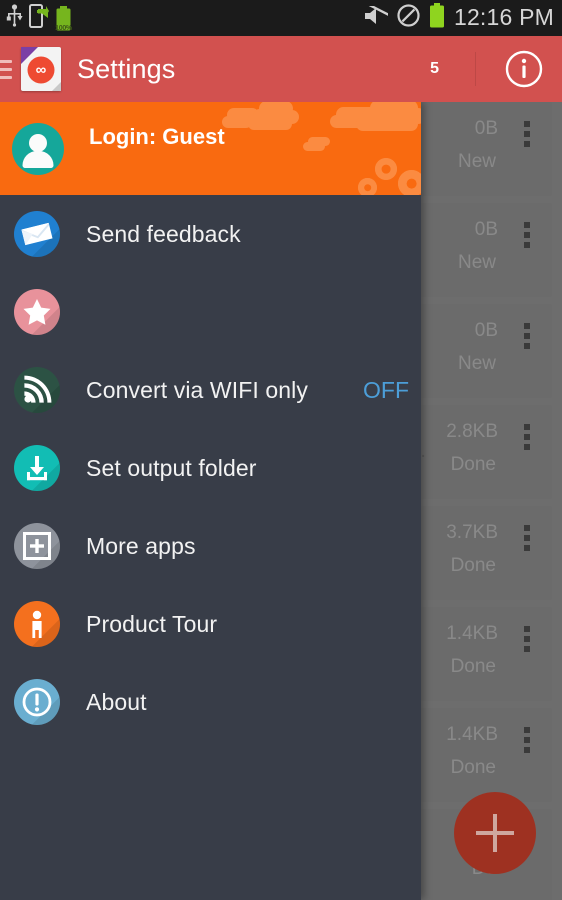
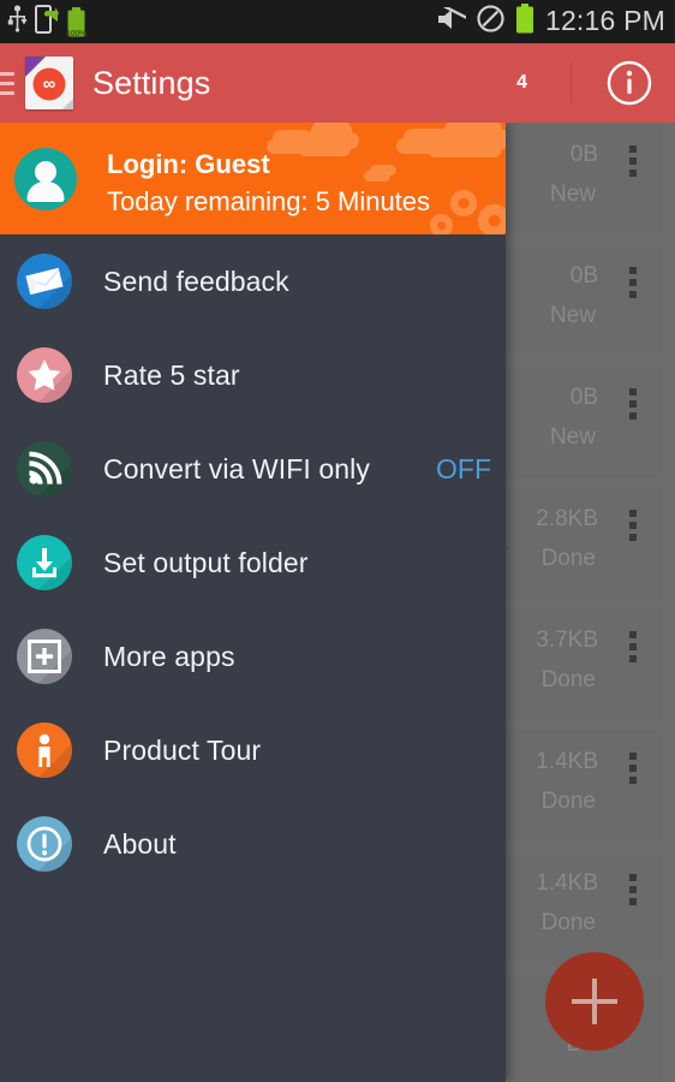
  0B
  New
  0B
  New
  0B
  New
  2.8KB
  Done
  3.7KB
  Done
  1.4KB
  Done
  1.4KB
  Done
  12:16 PM
  ∞
  Settings
- 5
+ 4
  Login: Guest
+ Today remaining: 5 Minutes
  Send feedback
+ Rate 5 star
  Convert via WIFI only
  OFF
  Set output folder
  More apps
  Product Tour
  About
